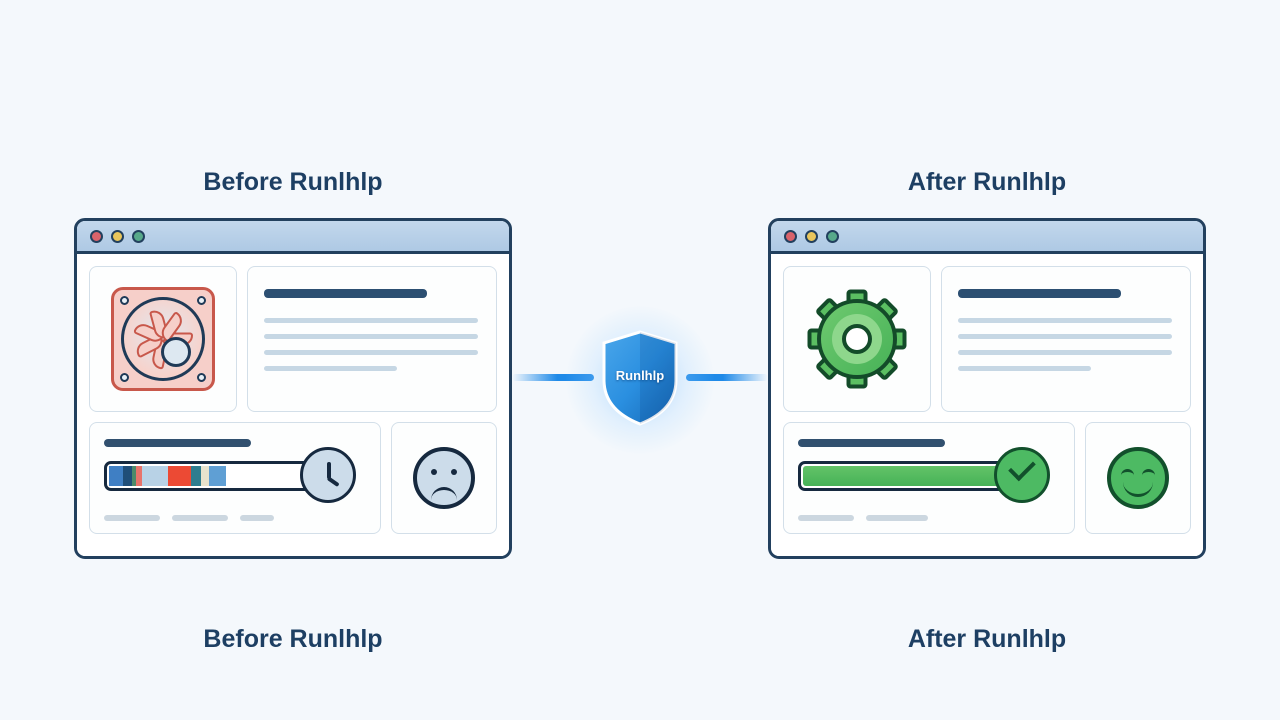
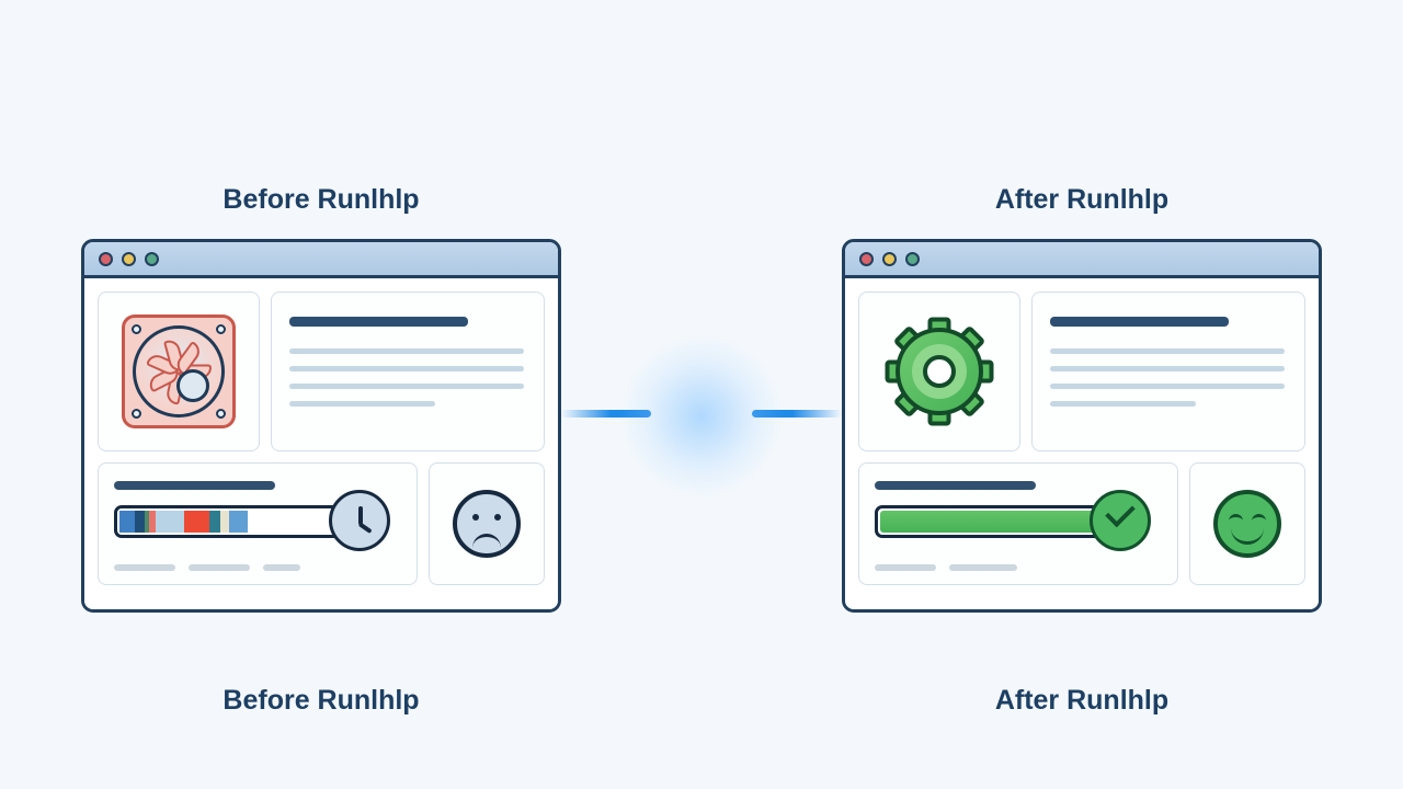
  Before Runlhlp
  After Runlhlp
- Runlhlp
  Before Runlhlp
  After Runlhlp
